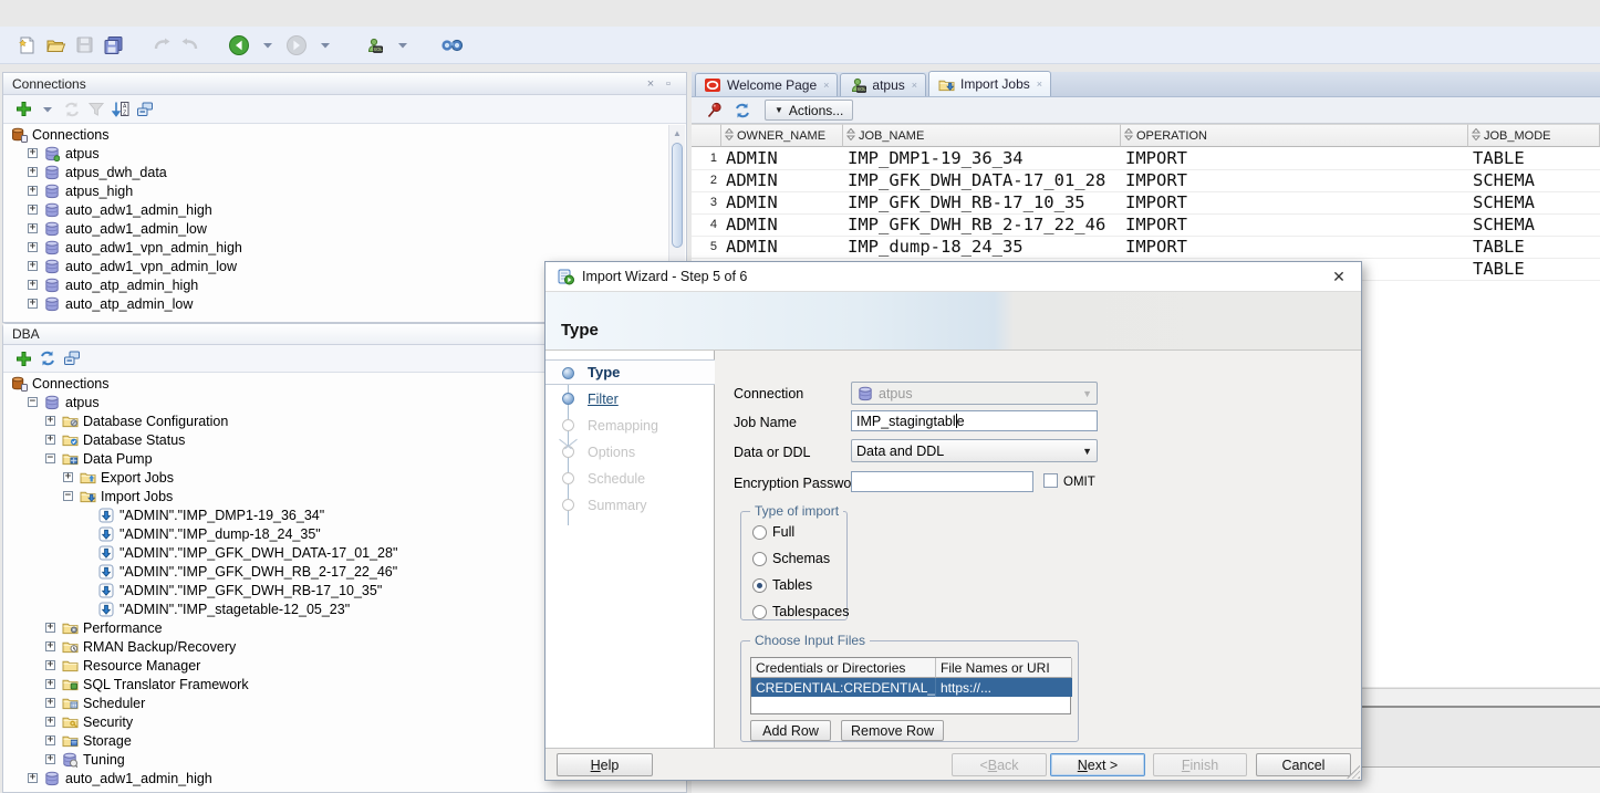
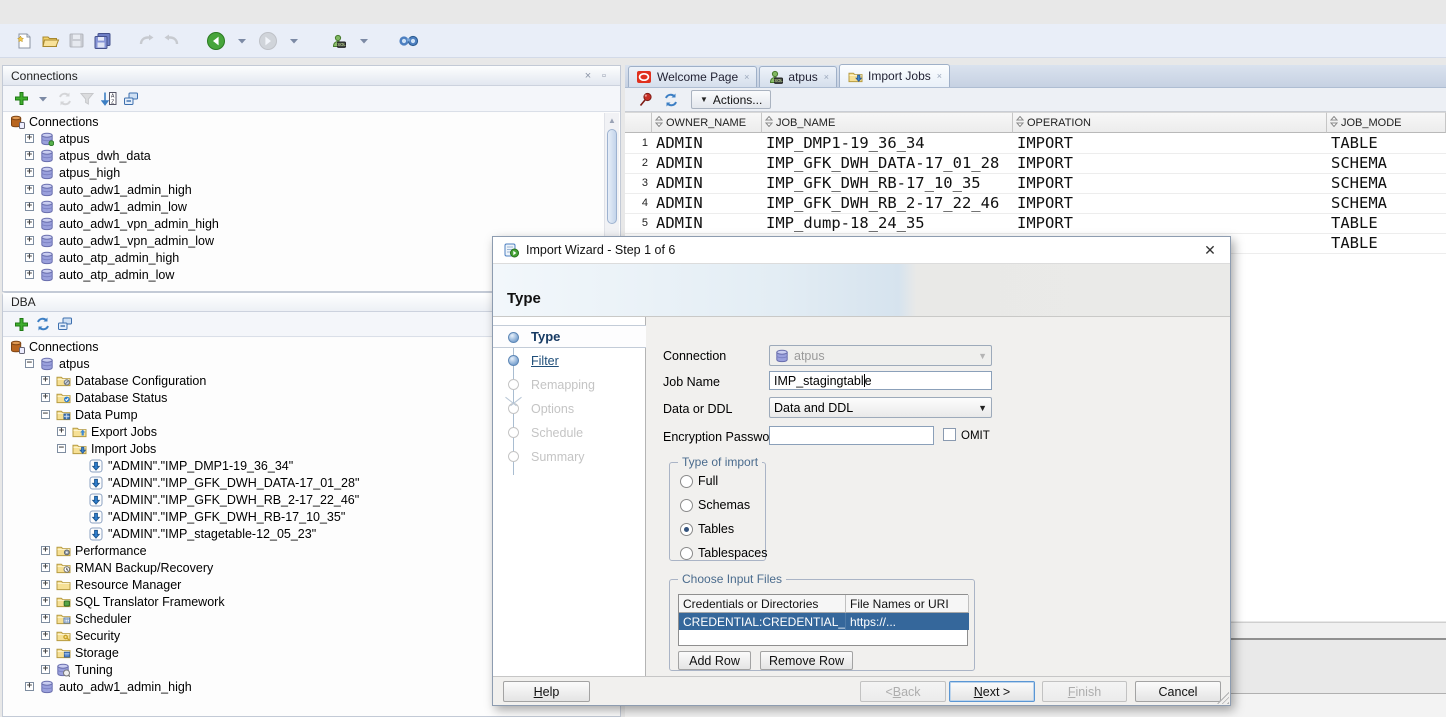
  Connections
  ×
  ▫
  Connections
  +
  atpus
  +
  atpus_dwh_data
  +
  atpus_high
  +
  auto_adw1_admin_high
  +
  auto_adw1_admin_low
  +
  auto_adw1_vpn_admin_high
  +
  auto_adw1_vpn_admin_low
  +
  auto_atp_admin_high
  +
  auto_atp_admin_low
  ▲
  DBA
  Connections
  −
  atpus
  +
  Database Configuration
  +
  Database Status
  −
  Data Pump
  +
  Export Jobs
  −
  Import Jobs
  "ADMIN"."IMP_DMP1-19_36_34"
- "ADMIN"."IMP_dump-18_24_35"
  "ADMIN"."IMP_GFK_DWH_DATA-17_01_28"
  "ADMIN"."IMP_GFK_DWH_RB_2-17_22_46"
  "ADMIN"."IMP_GFK_DWH_RB-17_10_35"
  "ADMIN"."IMP_stagetable-12_05_23"
  +
  Performance
  +
  RMAN Backup/Recovery
  +
  Resource Manager
  +
  SQL Translator Framework
  +
  Scheduler
  +
  Security
  +
  Storage
  +
  Tuning
  +
  auto_adw1_admin_high
  Welcome Page
  ×
  atpus
  ×
  Import Jobs
  ×
  ▼
  Actions...
  OWNER_NAME
  JOB_NAME
  OPERATION
  JOB_MODE
  1
  ADMIN
  IMP_DMP1-19_36_34
  IMPORT
  TABLE
  2
  ADMIN
  IMP_GFK_DWH_DATA-17_01_28
  IMPORT
  SCHEMA
  3
  ADMIN
  IMP_GFK_DWH_RB-17_10_35
  IMPORT
  SCHEMA
  4
  ADMIN
  IMP_GFK_DWH_RB_2-17_22_46
  IMPORT
  SCHEMA
  5
  ADMIN
  IMP_dump-18_24_35
  IMPORT
  TABLE
  TABLE
- Import Wizard - Step 5 of 6
+ Import Wizard - Step 1 of 6
  ✕
  Type
  Type
  Filter
  Remapping
  Options
  Schedule
  Summary
  Connection
  Job Name
  Data or DDL
  Encryption Passwo
  atpus
  ▼
  IMP_stagingtabl
  e
  Data and DDL
  ▼
  OMIT
  Type of import
  Full
  Schemas
  Tables
  Tablespaces
  Choose Input Files
  Credentials or Directories
  File Names or URI
  CREDENTIAL:CREDENTIAL_
  https://...
  Add Row
  Remove Row
  H
  elp
  <
  B
  ack
  N
  ext >
  F
  inish
  Cancel
